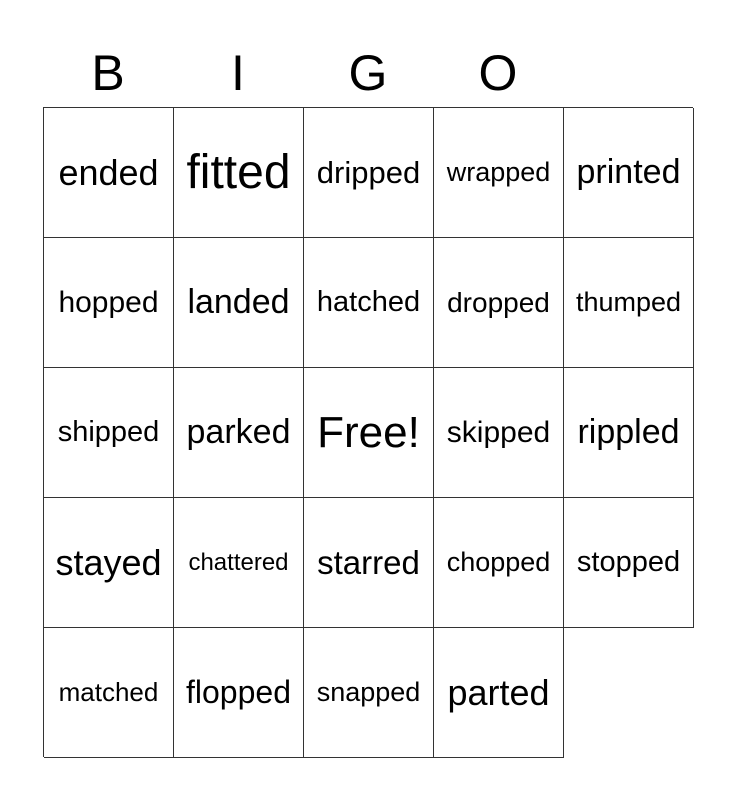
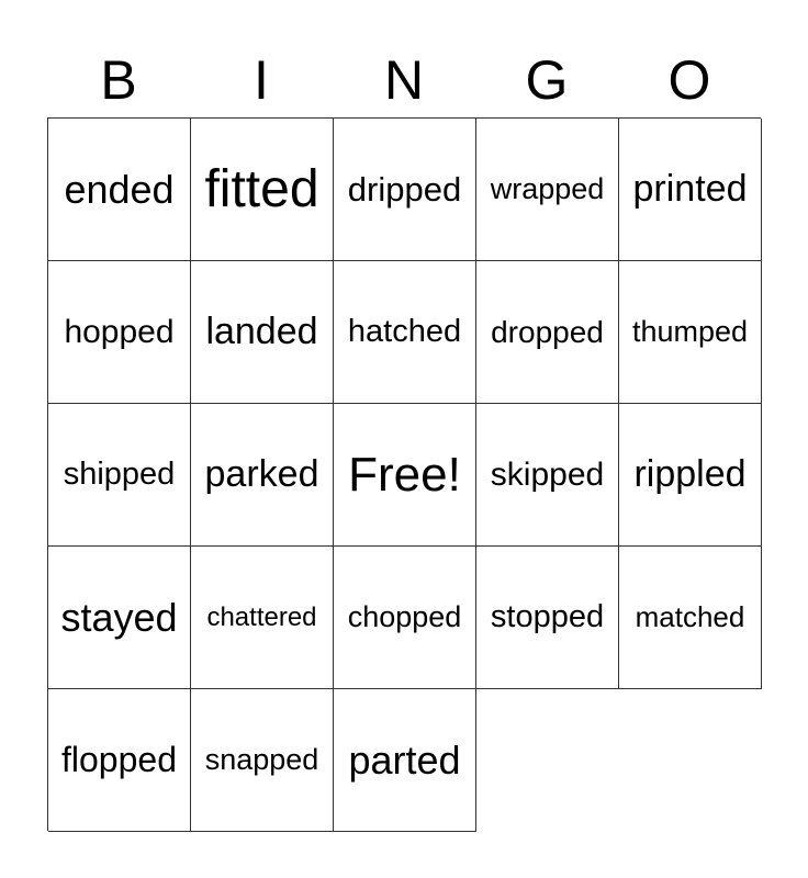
  B
  I
+ N
  G
  O
  ended
  fitted
  dripped
  wrapped
  printed
  hopped
  landed
  hatched
  dropped
  thumped
  shipped
  parked
  Free!
  skipped
  rippled
  stayed
  chattered
- starred
  chopped
  stopped
  matched
  flopped
  snapped
  parted
